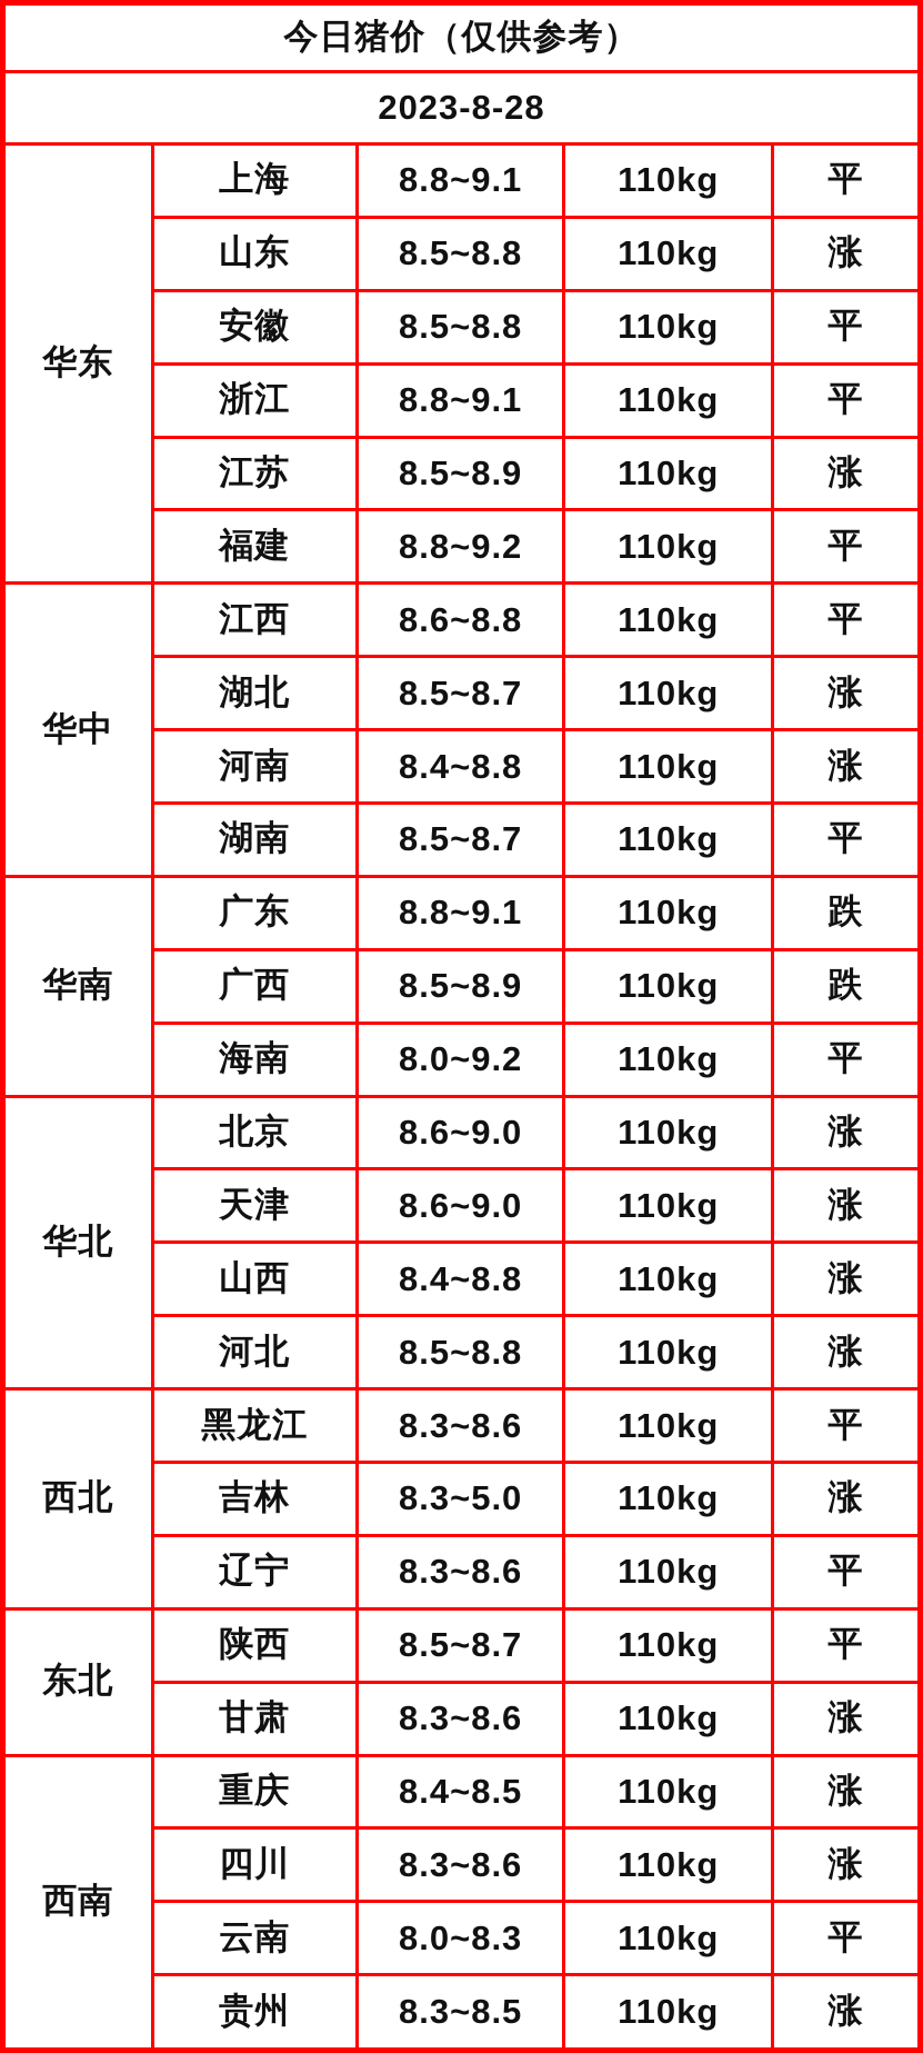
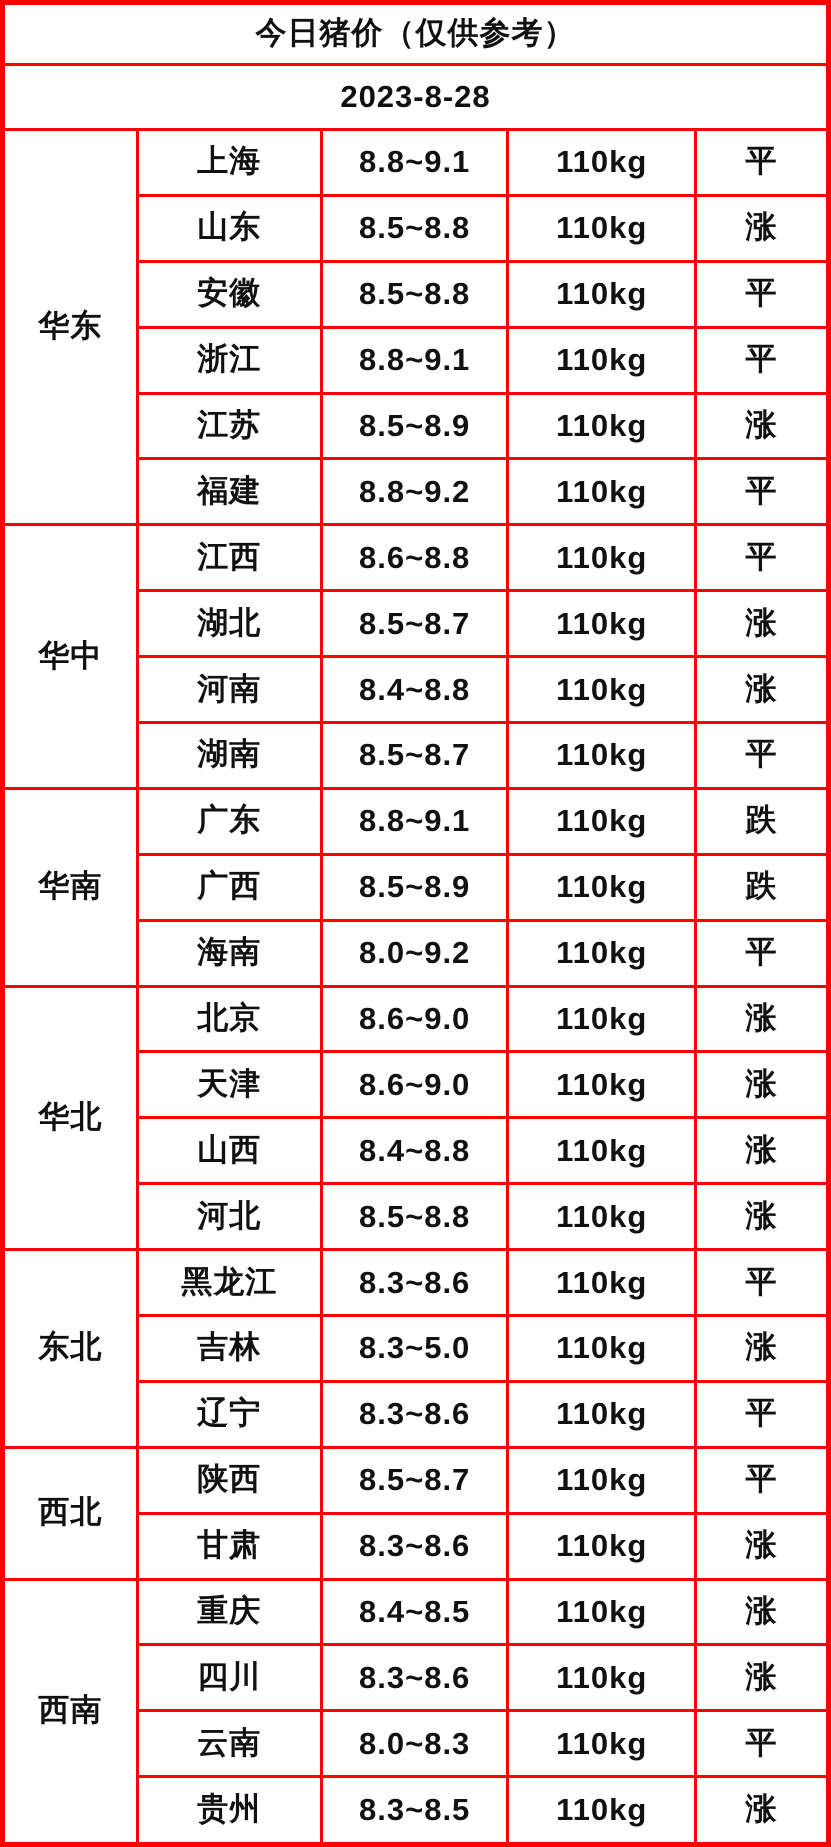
  今日猪价（仅供参考）
  2023-8-28
  华东	上海	8.8~9.1	110kg	平
  山东	8.5~8.8	110kg	涨
  安徽	8.5~8.8	110kg	平
  浙江	8.8~9.1	110kg	平
  江苏	8.5~8.9	110kg	涨
  福建	8.8~9.2	110kg	平
  华中	江西	8.6~8.8	110kg	平
  湖北	8.5~8.7	110kg	涨
  河南	8.4~8.8	110kg	涨
  湖南	8.5~8.7	110kg	平
  华南	广东	8.8~9.1	110kg	跌
  广西	8.5~8.9	110kg	跌
  海南	8.0~9.2	110kg	平
  华北	北京	8.6~9.0	110kg	涨
  天津	8.6~9.0	110kg	涨
  山西	8.4~8.8	110kg	涨
  河北	8.5~8.8	110kg	涨
- 西北	黑龙江	8.3~8.6	110kg	平
+ 东北	黑龙江	8.3~8.6	110kg	平
  吉林	8.3~5.0	110kg	涨
  辽宁	8.3~8.6	110kg	平
- 东北	陕西	8.5~8.7	110kg	平
+ 西北	陕西	8.5~8.7	110kg	平
  甘肃	8.3~8.6	110kg	涨
  西南	重庆	8.4~8.5	110kg	涨
  四川	8.3~8.6	110kg	涨
  云南	8.0~8.3	110kg	平
  贵州	8.3~8.5	110kg	涨
